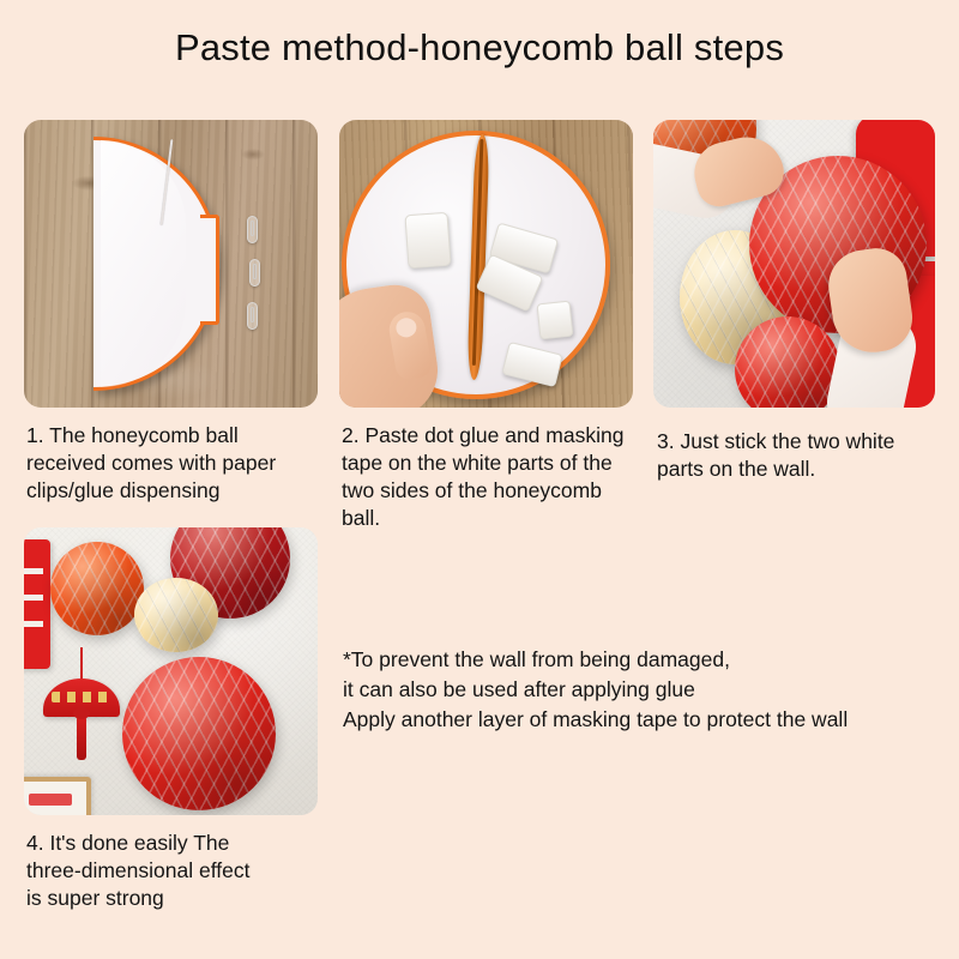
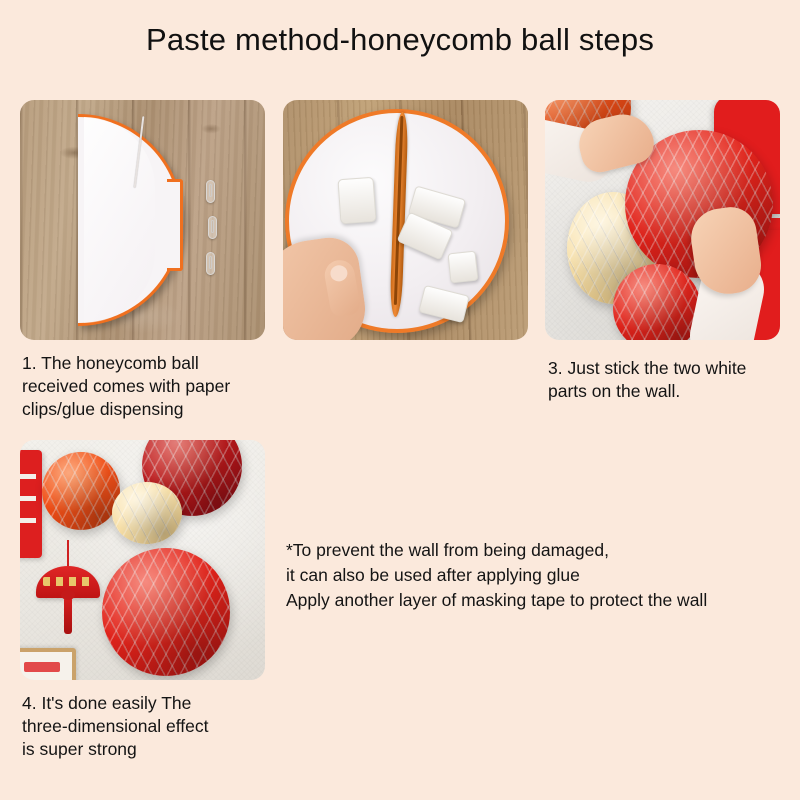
  Paste method-honeycomb ball steps
  1. The honeycomb ball
  received comes with paper
  clips/glue dispensing
- 2. Paste dot glue and masking
- tape on the white parts of the
- two sides of the honeycomb ball.
  3. Just stick the two white
  parts on the wall.
  4. It's done easily The
  three-dimensional effect
  is super strong
  *To prevent the wall from being damaged,
  it can also be used after applying glue
  Apply another layer of masking tape to protect the wall
